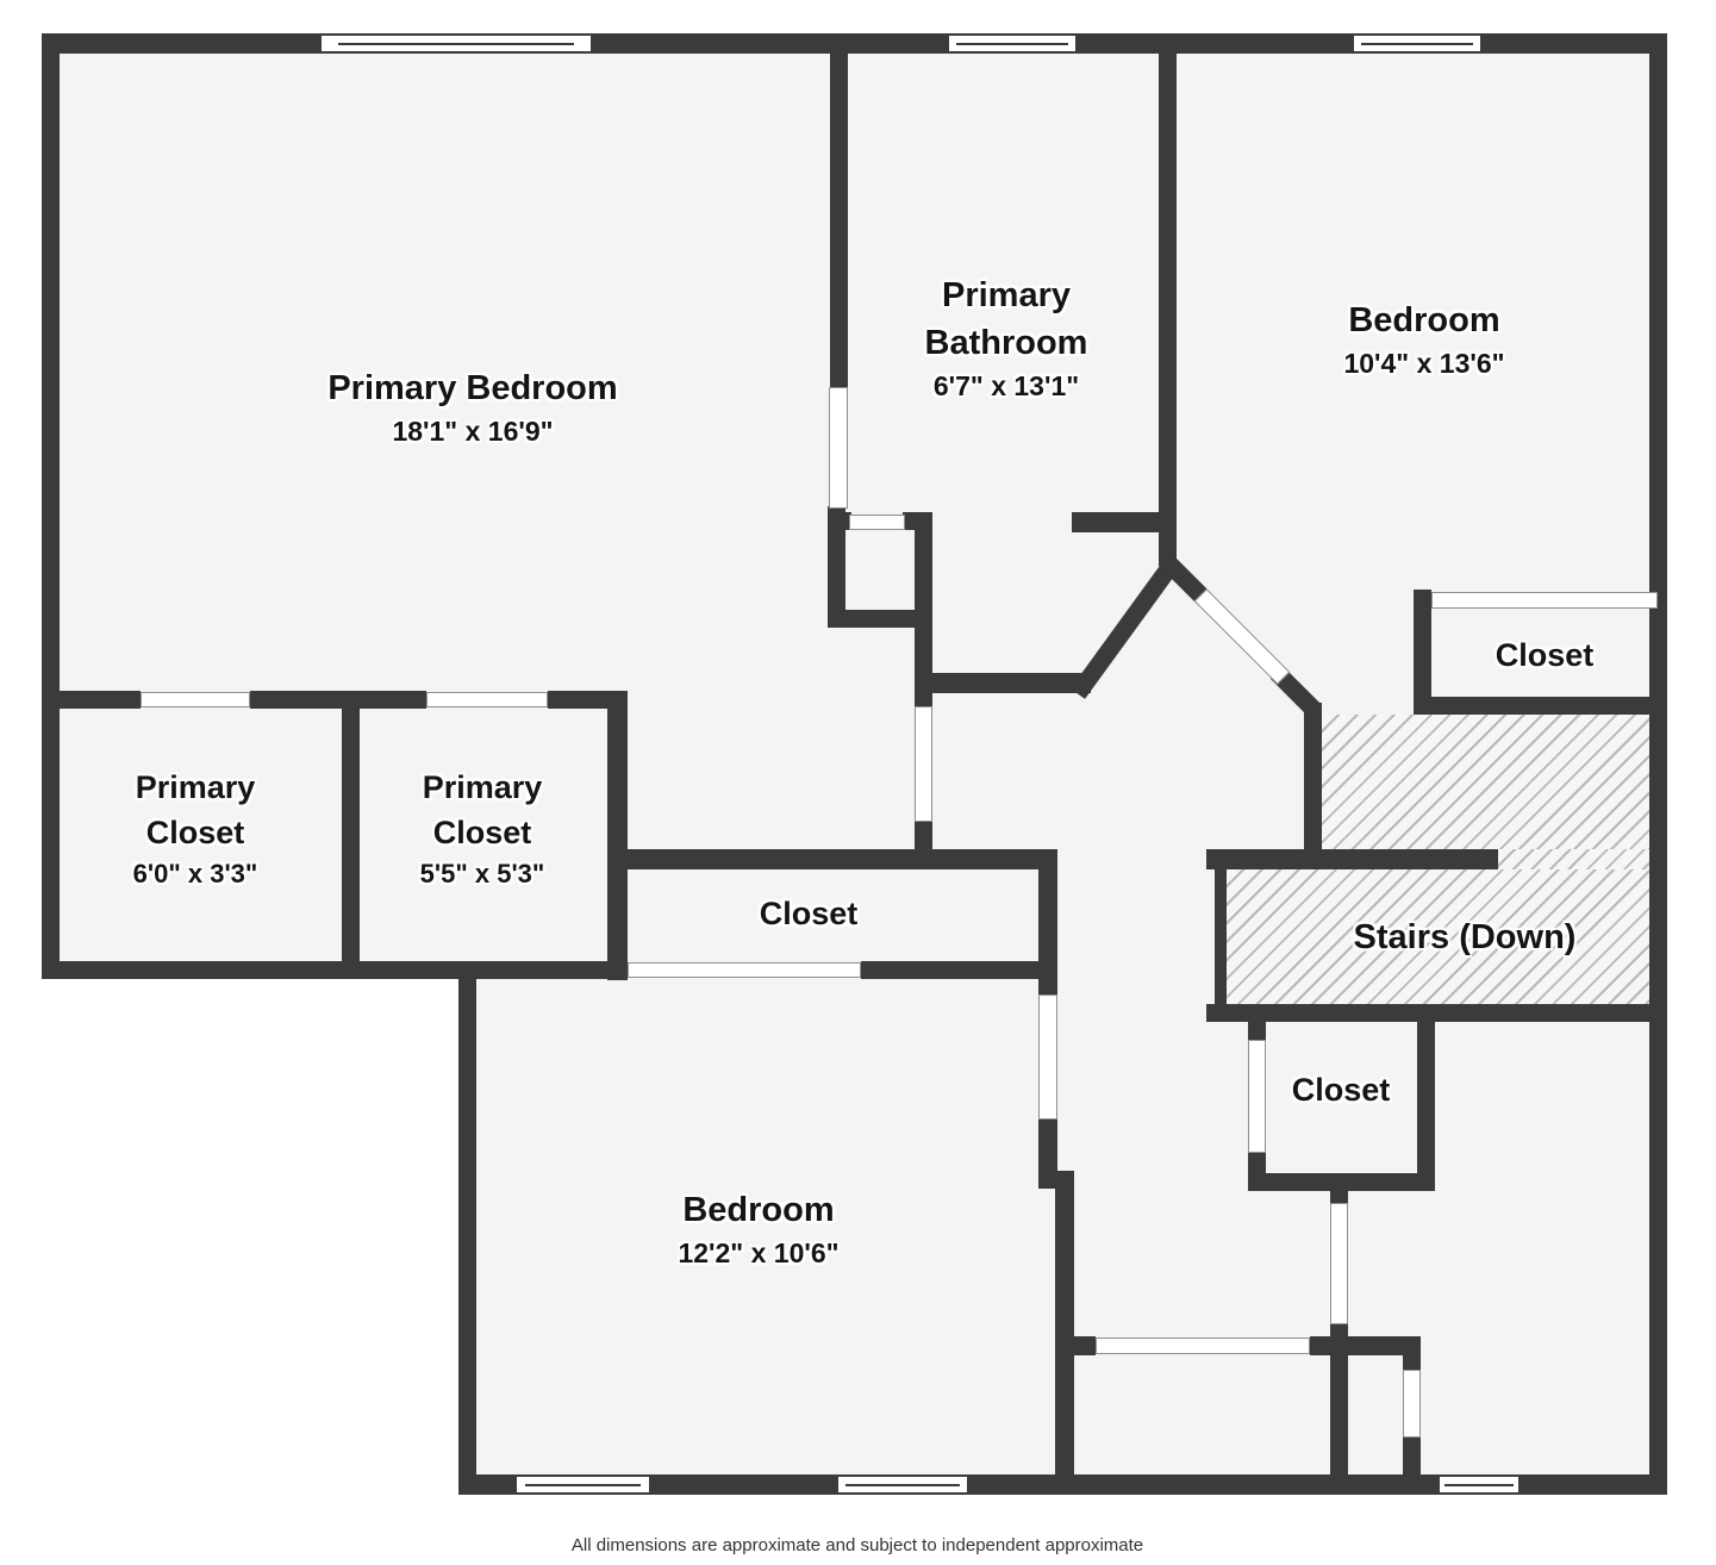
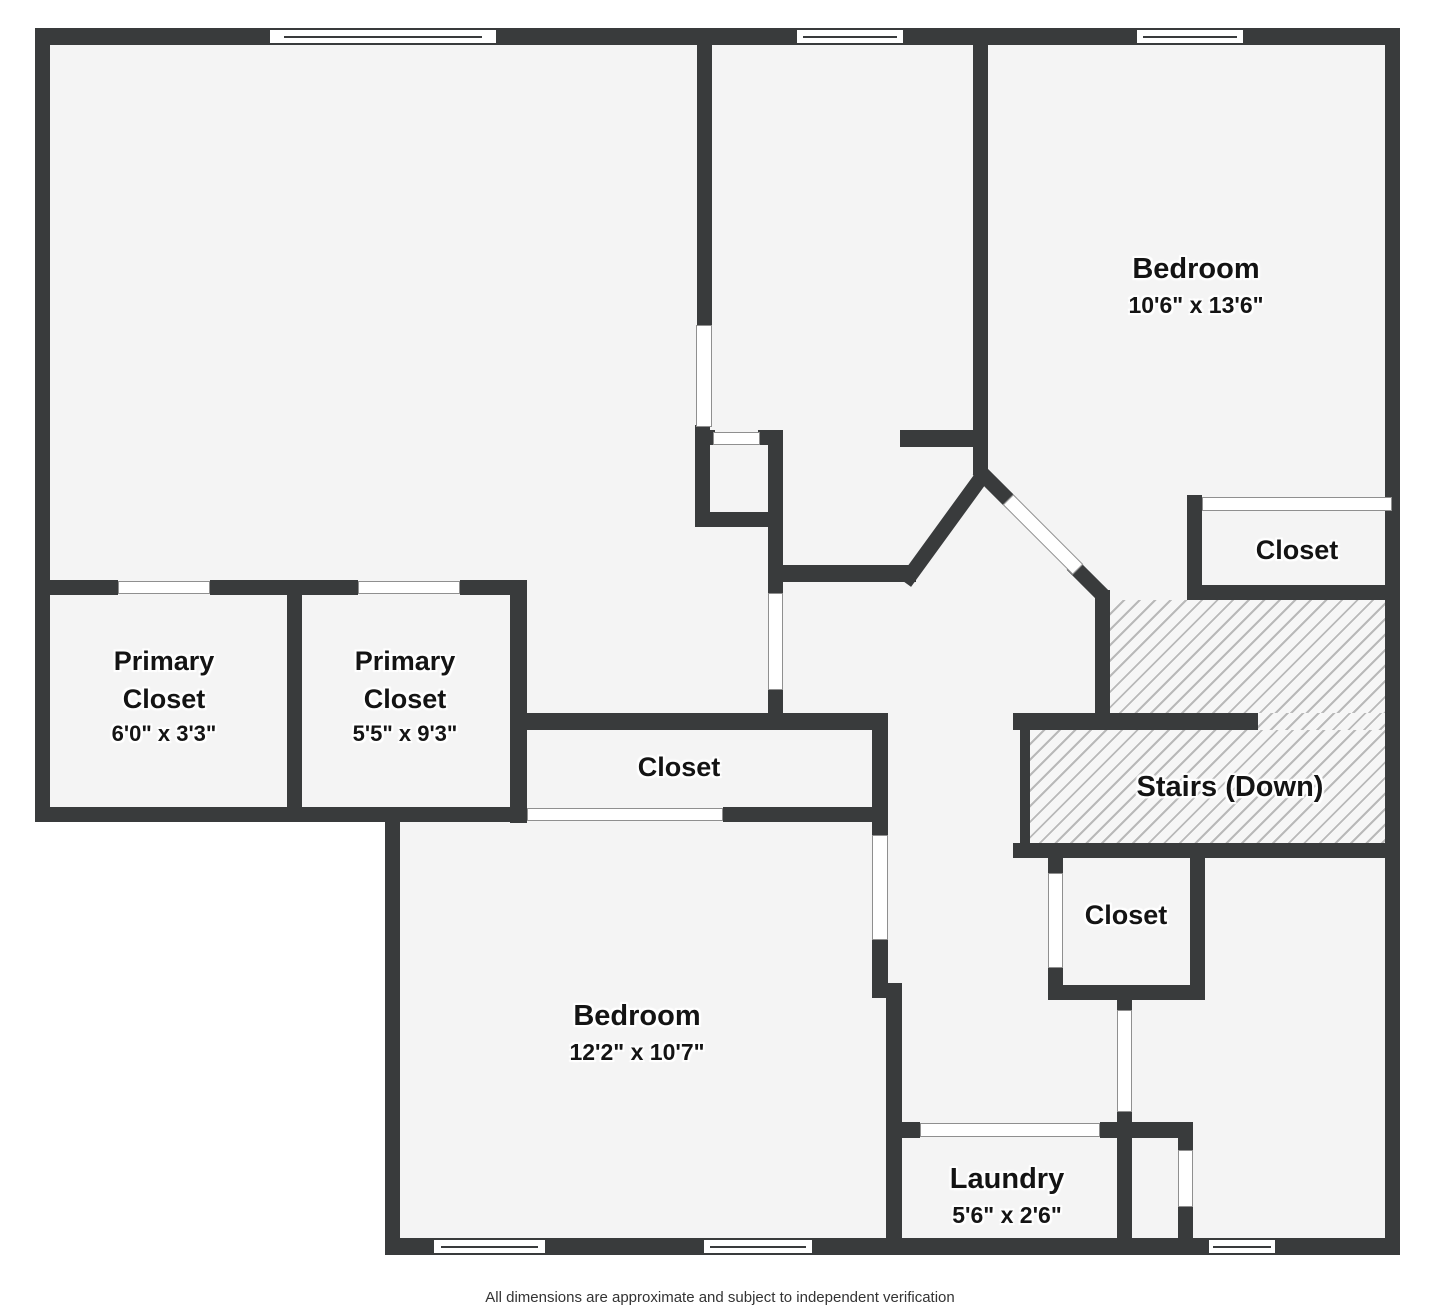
- Primary Bedroom
- 18'1" x 16'9"
- Primary Bathroom
- 6'7" x 13'1"
  Bedroom
- 10'4" x 13'6"
+ 10'6" x 13'6"
  Closet
  Primary Closet
  6'0" x 3'3"
  Primary Closet
- 5'5" x 5'3"
+ 5'5" x 9'3"
  Closet
  Stairs (Down)
  Closet
  Bedroom
- 12'2" x 10'6"
+ 12'2" x 10'7"
+ Laundry
+ 5'6" x 2'6"
- All dimensions are approximate and subject to independent approximate
+ All dimensions are approximate and subject to independent verification
